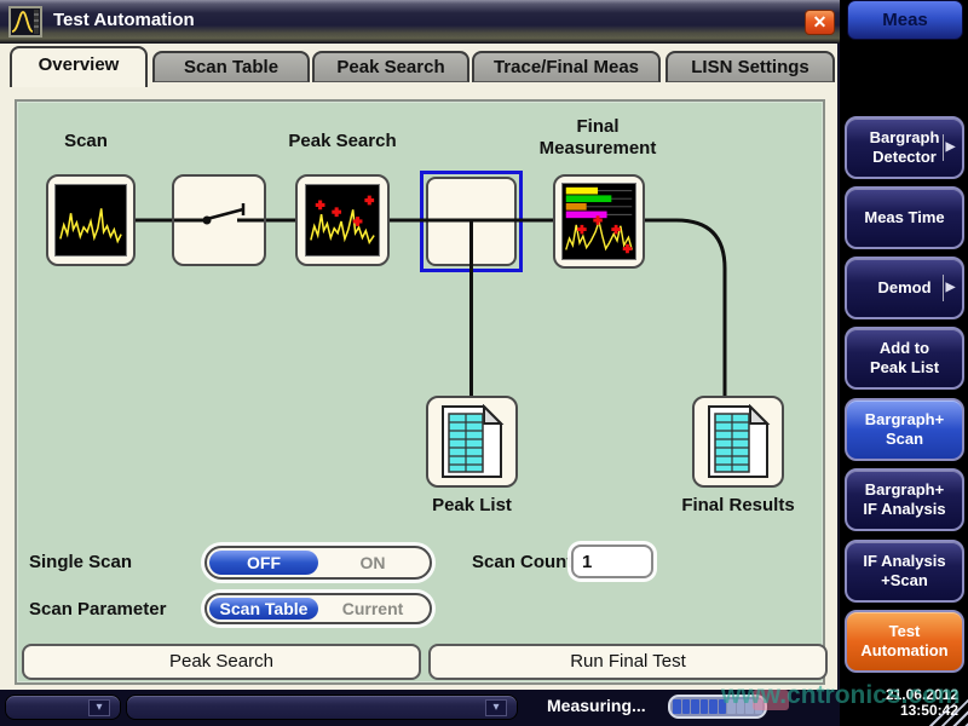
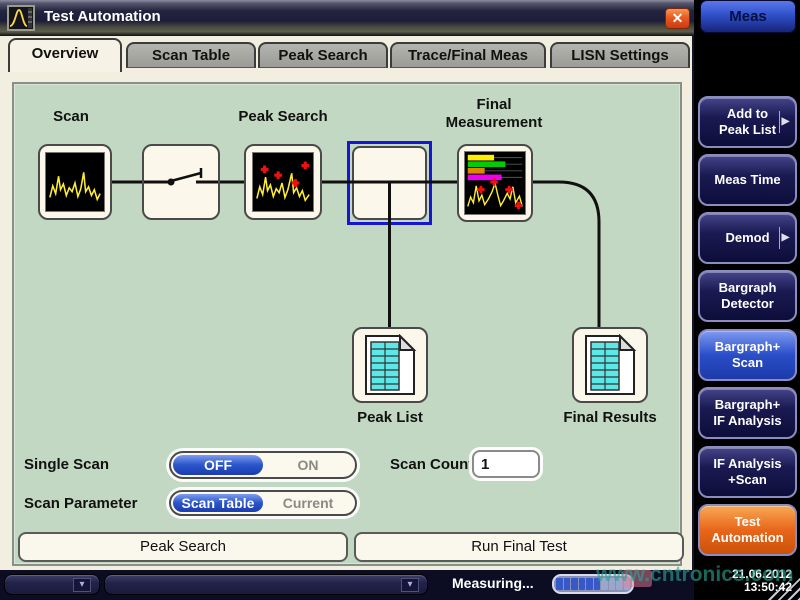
  Test Automation
  ✕
  Overview
  Scan Table
  Peak Search
  Trace/Final Meas
  LISN Settings
  Scan
  Peak Search
  Final Measurement
  Peak List
  Final Results
  Single Scan
  OFF
  ON
  Scan Count
  1
  Scan Parameter
  Scan Table
  Current
  Peak Search
  Run Final Test
  ▾
  ▾
  Measuring...
  Meas
- Bargraph Detector
+ Add to Peak List
  ▶
  Meas Time
  Demod
  ▶
- Add to Peak List
+ Bargraph Detector
  Bargraph+ Scan
  Bargraph+ IF Analysis
  IF Analysis +Scan
  Test Automation
  21.06.2012
  13:50:42
  www.cntronics.com
